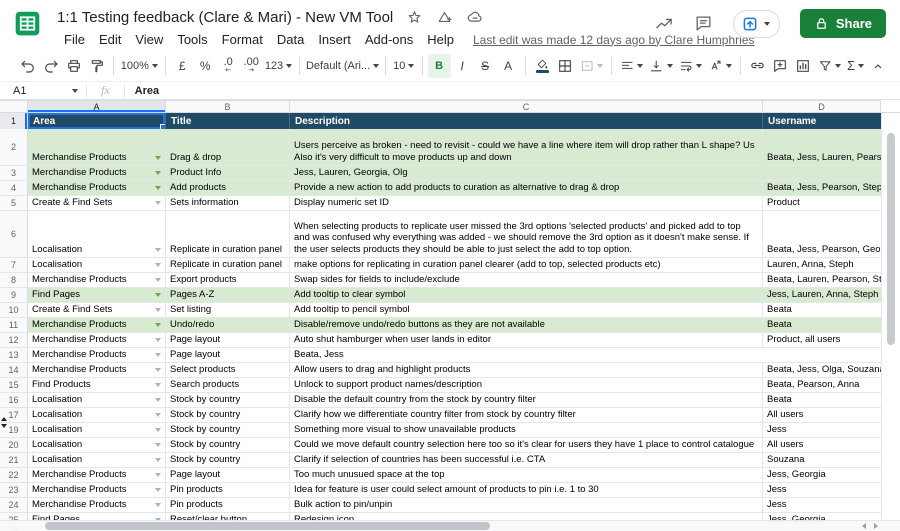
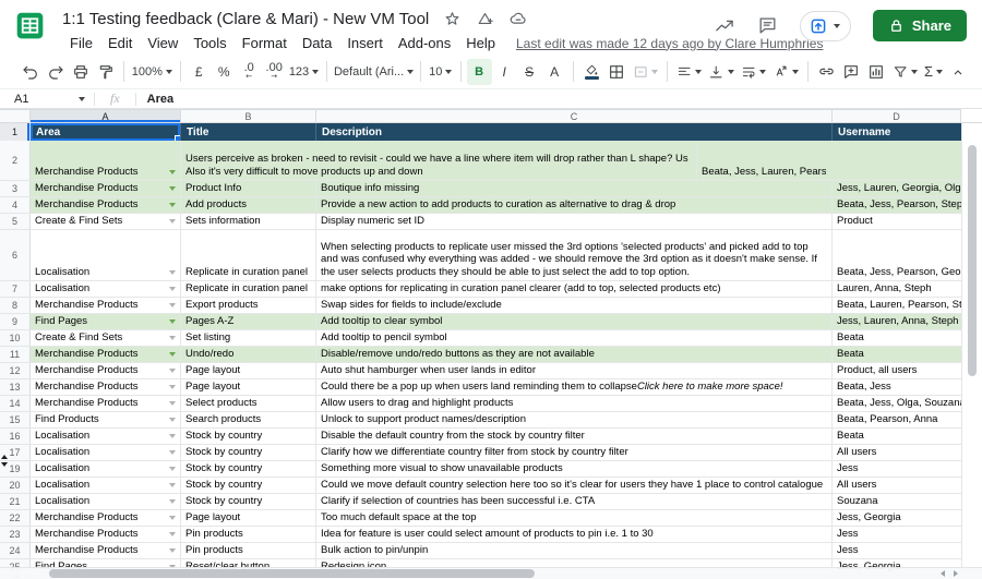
  1:1 Testing feedback (Clare & Mari) - New VM Tool
  File
  Edit
  View
  Tools
  Format
  Data
  Insert
  Add-ons
  Help
  Last edit was made 12 days ago by Clare Humphries
  Share
  100%
  £
  %
  .0
  ←
  .00
  →
  123
  Default (Ari...
  10
  B
  I
  S
  A
  Σ
  A1
  fx
  Area
  A
  B
  C
  D
  1
  Area
  Title
  Description
  Username
  2
  Merchandise Products
- Drag & drop
  Users perceive as broken - need to revisit - could we have a line where item will drop rather than L shape? Us
  Also it's very difficult to move products up and down
  Beata, Jess, Lauren, Pears
  3
  Merchandise Products
  Product Info
+ Boutique info missing
  Jess, Lauren, Georgia, Olg
  4
  Merchandise Products
  Add products
  Provide a new action to add products to curation as alternative to drag & drop
  Beata, Jess, Pearson, Step
  5
  Create & Find Sets
  Sets information
  Display numeric set ID
  Product
  6
  Localisation
  Replicate in curation panel
  When selecting products to replicate user missed the 3rd options 'selected products' and picked add to top and was confused why everything was added - we should remove the 3rd option as it doesn't make sense. If the user selects products they should be able to just select the add to top option.
  Beata, Jess, Pearson, Geo
  7
  Localisation
  Replicate in curation panel
  make options for replicating in curation panel clearer (add to top, selected products etc)
  Lauren, Anna, Steph
  8
  Merchandise Products
  Export products
  Swap sides for fields to include/exclude
  Beata, Lauren, Pearson, S
  9
  Find Pages
  Pages A-Z
  Add tooltip to clear symbol
  Jess, Lauren, Anna, Steph
  10
  Create & Find Sets
  Set listing
  Add tooltip to pencil symbol
  Beata
  11
  Merchandise Products
  Undo/redo
  Disable/remove undo/redo buttons as they are not available
  Beata
  12
  Merchandise Products
  Page layout
  Auto shut hamburger when user lands in editor
  Product, all users
  13
  Merchandise Products
  Page layout
+ Could there be a pop up when users land reminding them to collapse
+ Click here to make more space!
  Beata, Jess
  14
  Merchandise Products
  Select products
  Allow users to drag and highlight products
  Beata, Jess, Olga, Souzan
  15
  Find Products
  Search products
  Unlock to support product names/description
  Beata, Pearson, Anna
  16
  Localisation
  Stock by country
  Disable the default country from the stock by country filter
  Beata
  17
  Localisation
  Stock by country
  Clarify how we differentiate country filter from stock by country filter
  All users
  19
  Localisation
  Stock by country
  Something more visual to show unavailable products
  Jess
  20
  Localisation
  Stock by country
  Could we move default country selection here too so it's clear for users they have 1 place to control catalogue
  All users
  21
  Localisation
  Stock by country
  Clarify if selection of countries has been successful i.e. CTA
  Souzana
  22
  Merchandise Products
  Page layout
- Too much unusued space at the top
+ Too much default space at the top
  Jess, Georgia
  23
  Merchandise Products
  Pin products
  Idea for feature is user could select amount of products to pin i.e. 1 to 30
  Jess
  24
  Merchandise Products
  Pin products
  Bulk action to pin/unpin
  Jess
  Find Pages
  Reset/clear button
  Redesign icon
  Jess, Georgia
